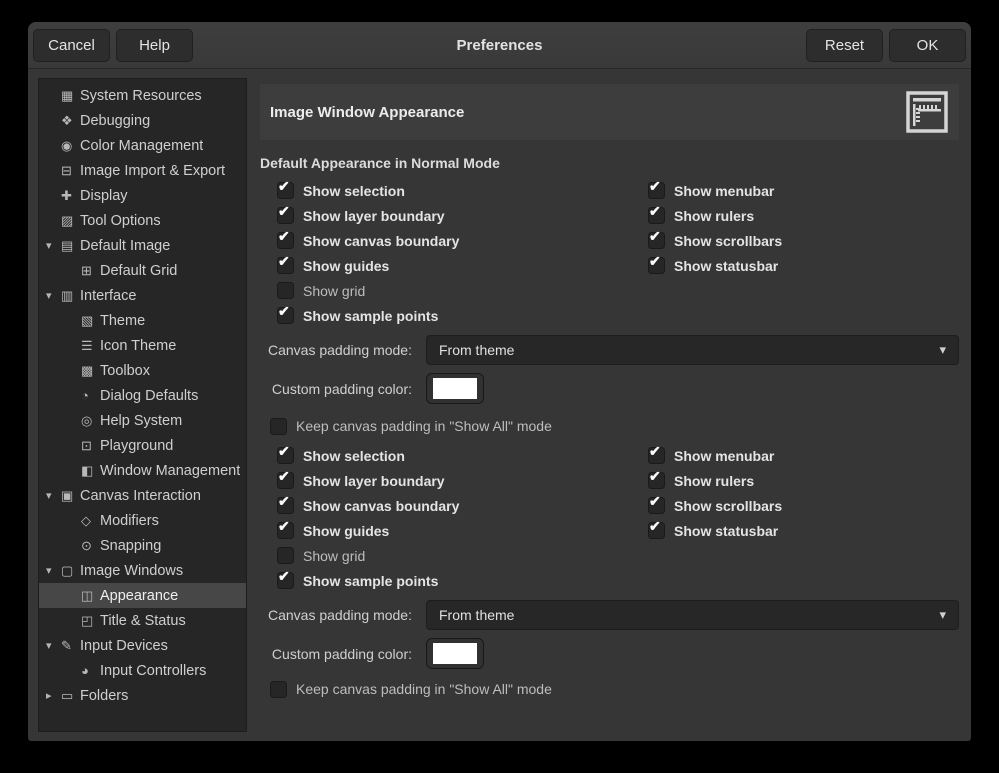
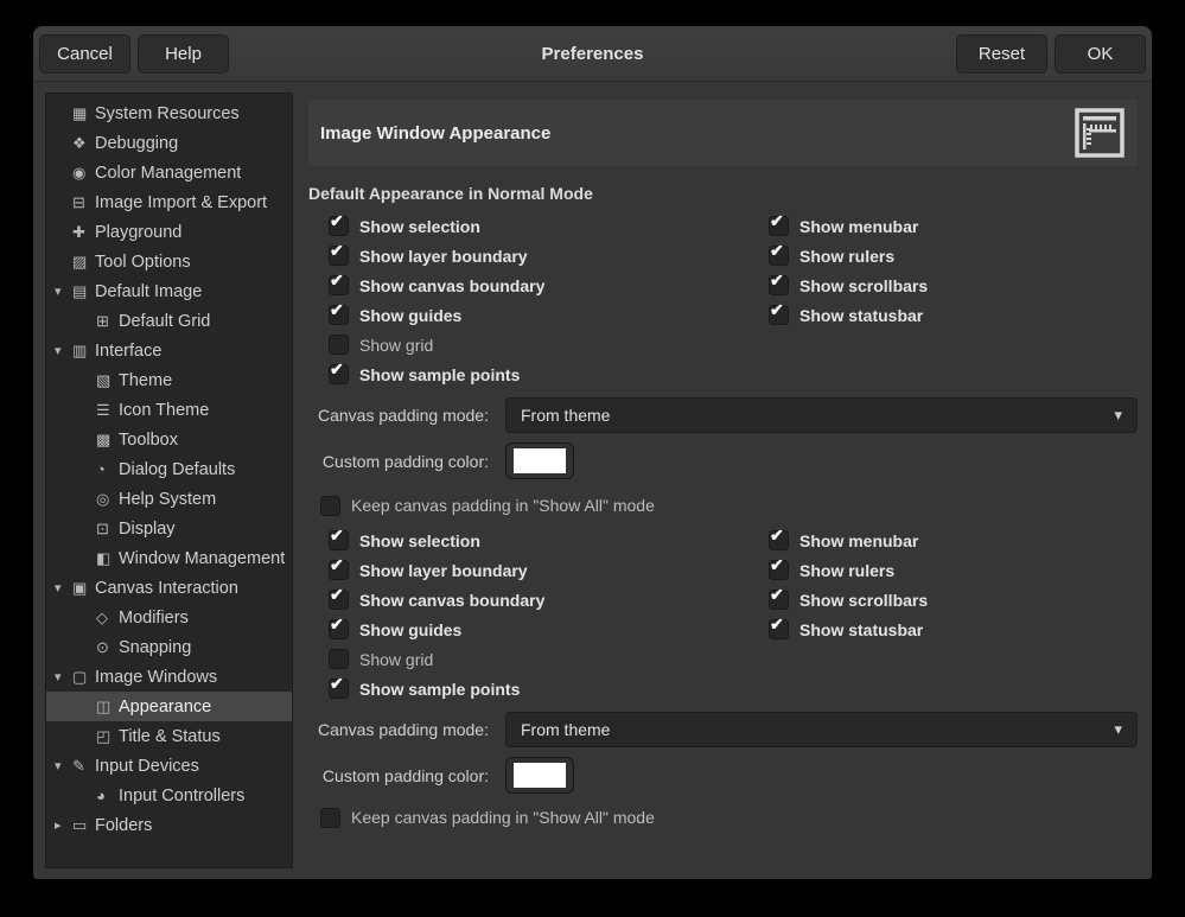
  Cancel
  Help
  Preferences
  Reset
  OK
  ▦
  System Resources
  ❖
  Debugging
  ◉
  Color Management
  ⊟
  Image Import & Export
  ✚
- Display
+ Playground
  ▨
  Tool Options
  ▾
  ▤
  Default Image
  ⊞
  Default Grid
  ▾
  ▥
  Interface
  ▧
  Theme
  ☰
  Icon Theme
  ▩
  Toolbox
  ◔
  Dialog Defaults
  ◎
  Help System
  ⊡
- Playground
+ Display
  ◧
  Window Management
  ▾
  ▣
  Canvas Interaction
  ◇
  Modifiers
  ⊙
  Snapping
  ▾
  ▢
  Image Windows
  ◫
  Appearance
  ◰
  Title & Status
  ▾
  ✎
  Input Devices
  ◕
  Input Controllers
  ▸
  ▭
  Folders
  Image Window Appearance
  Default Appearance in Normal Mode
  ✔
  Show selection
  ✔
  Show layer boundary
  ✔
  Show canvas boundary
  ✔
  Show guides
  Show grid
  ✔
  Show sample points
  ✔
  Show menubar
  ✔
  Show rulers
  ✔
  Show scrollbars
  ✔
  Show statusbar
  Canvas padding mode:
  From theme
  ▾
  Custom padding color:
  Keep canvas padding in "Show All" mode
  ✔
  Show selection
  ✔
  Show layer boundary
  ✔
  Show canvas boundary
  ✔
  Show guides
  Show grid
  ✔
  Show sample points
  ✔
  Show menubar
  ✔
  Show rulers
  ✔
  Show scrollbars
  ✔
  Show statusbar
  Canvas padding mode:
  From theme
  ▾
  Custom padding color:
  Keep canvas padding in "Show All" mode
